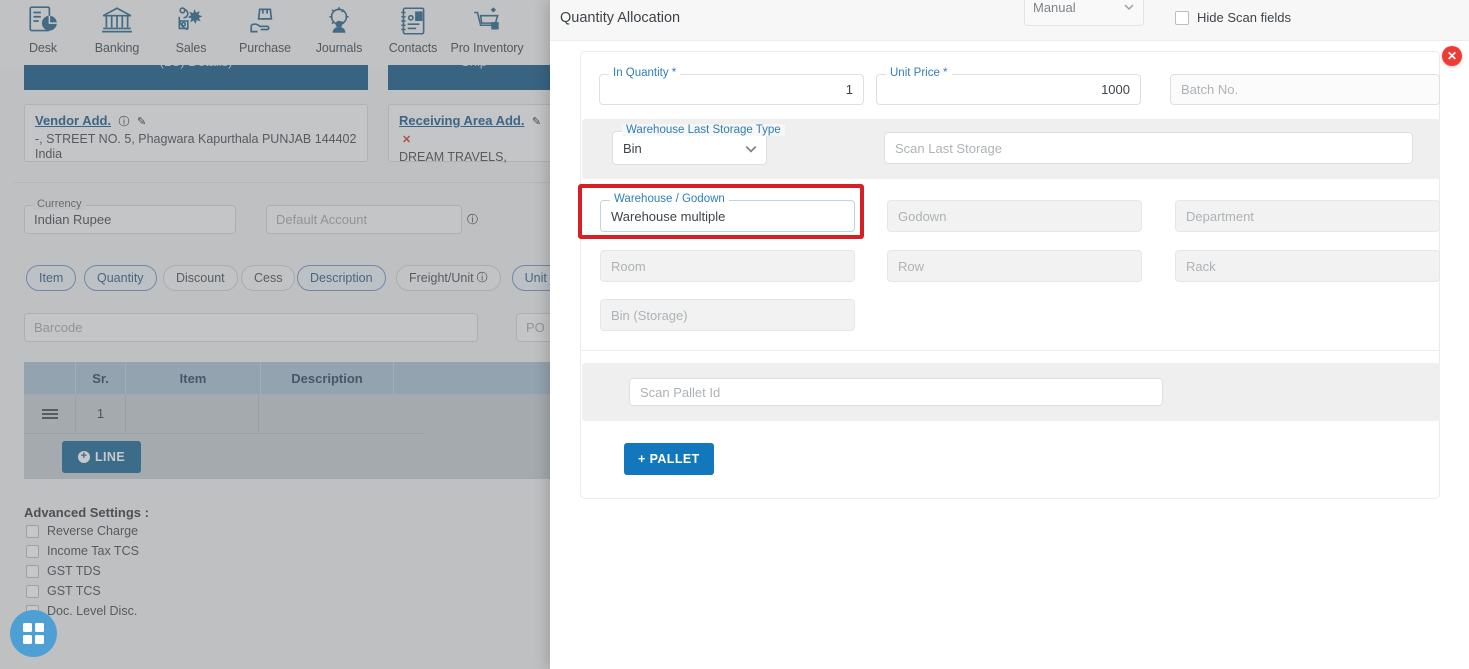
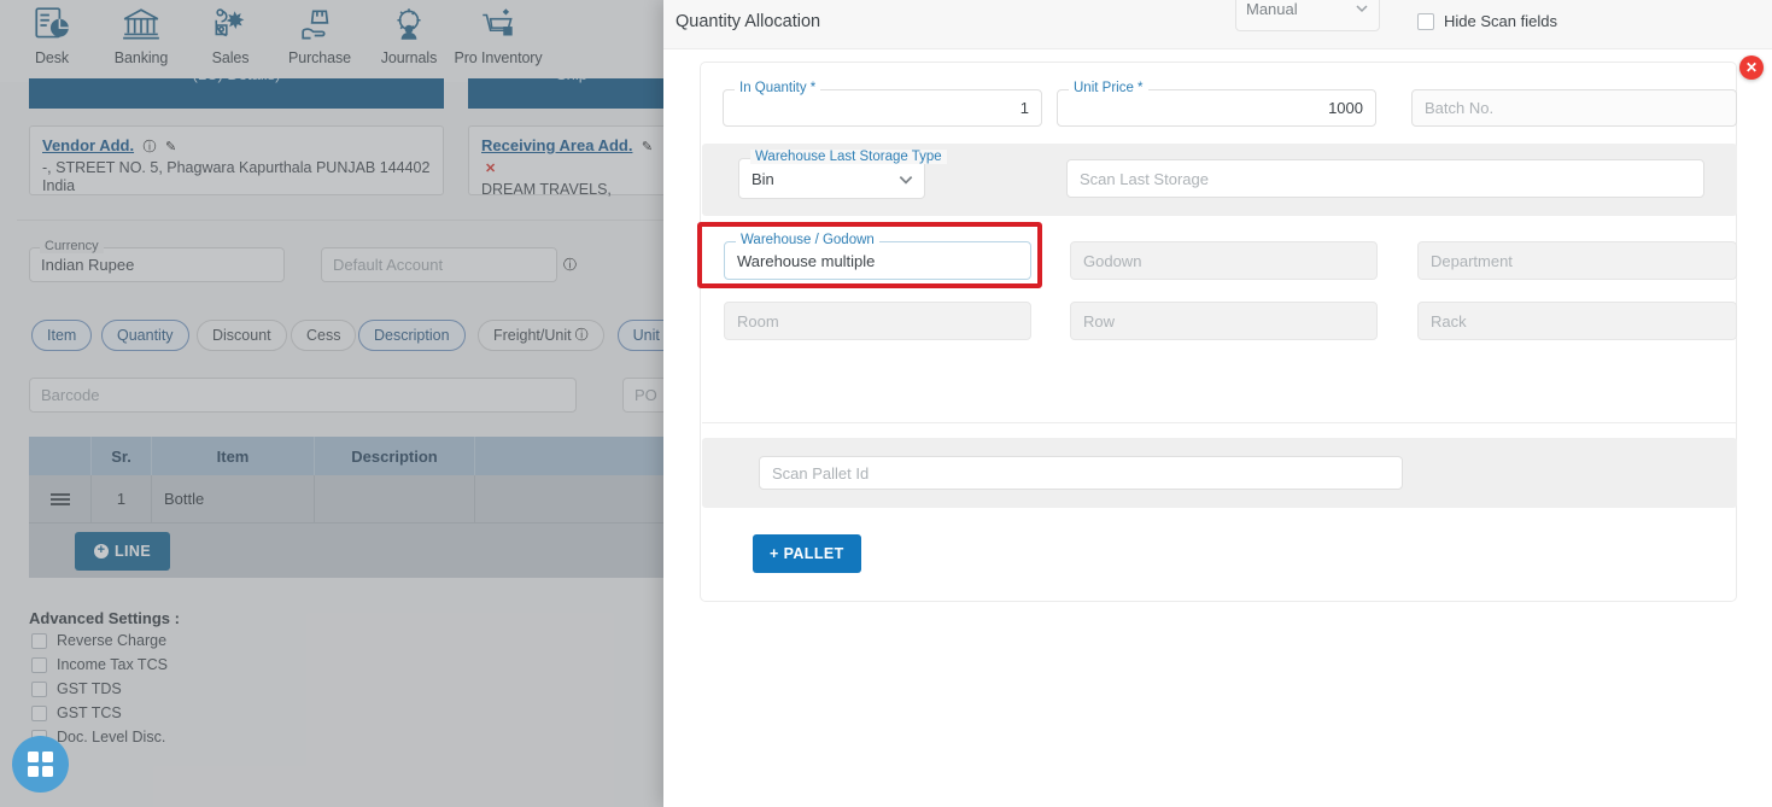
  Desk
  Banking
  Sales
  Purchase
  Journals
- Contacts
  Pro Inventory
  Vendor Add. ⓘ ✎
  -, STREET NO. 5, Phagwara Kapurthala PUNJAB 144402 India
  Receiving Area Add. ✎ ✕
  DREAM TRAVELS,
  Currency
  Indian Rupee
  Default Account
  ⓘ
  Item
  Quantity
  Discount
  Cess
  Description
  Freight/Unit
  ⓘ
  Unit
  Barcode
  PO
  Sr.
  Item
  Description
  1
+ Bottle
  +
  LINE
  Advanced Settings :
  Reverse Charge
  Income Tax TCS
  GST TDS
  GST TCS
  Doc. Level Disc.
  Quantity Allocation
  Manual
  Hide Scan fields
  ✕
  In Quantity *
  1
  Unit Price *
  1000
  Batch No.
  Warehouse Last Storage Type
  Bin
  Scan Last Storage
  Warehouse / Godown
  Warehouse multiple
  Godown
  Department
  Room
  Row
  Rack
- Bin (Storage)
  Scan Pallet Id
  + PALLET
